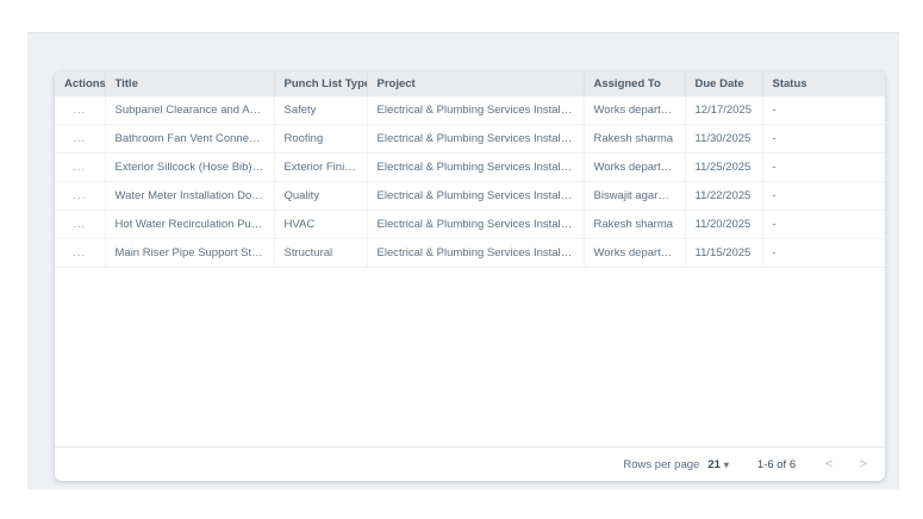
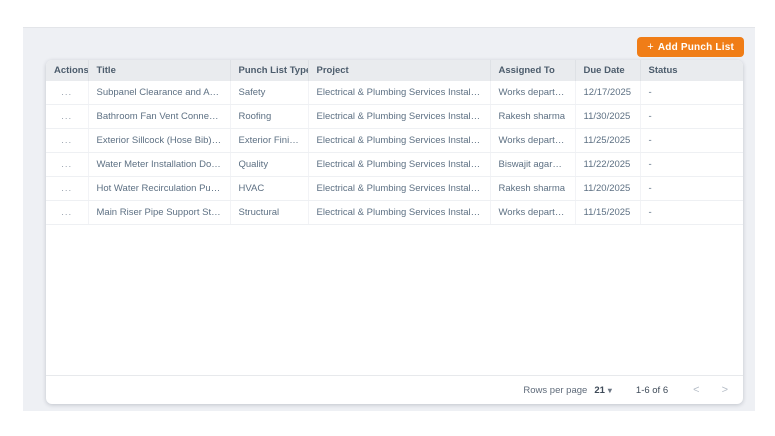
+ +
+ Add Punch List
  Actions	Title	Punch List Typ	Project	Assigned To	Due Date	Status
  ...	Subpanel Clearance and Acces	Safety	Electrical & Plumbing Services Installatio	Works departmen	12/17/2025	-
  ...	Bathroom Fan Vent Connection	Roofing	Electrical & Plumbing Services Installatio	Rakesh sharma	11/30/2025	-
  ...	Exterior Sillcock (Hose Bib) Lea	Exterior Finishes	Electrical & Plumbing Services Installatio	Works departmen	11/25/2025	-
  ...	Water Meter Installation Docum	Quality	Electrical & Plumbing Services Installatio	Biswajit agarwal	11/22/2025	-
  ...	Hot Water Recirculation Pump	HVAC	Electrical & Plumbing Services Installatio	Rakesh sharma	11/20/2025	-
  ...	Main Riser Pipe Support Strapp	Structural	Electrical & Plumbing Services Installatio	Works departmen	11/15/2025	-
  Rows per page
  21
  ▾
  1-6 of 6
  <
  >
